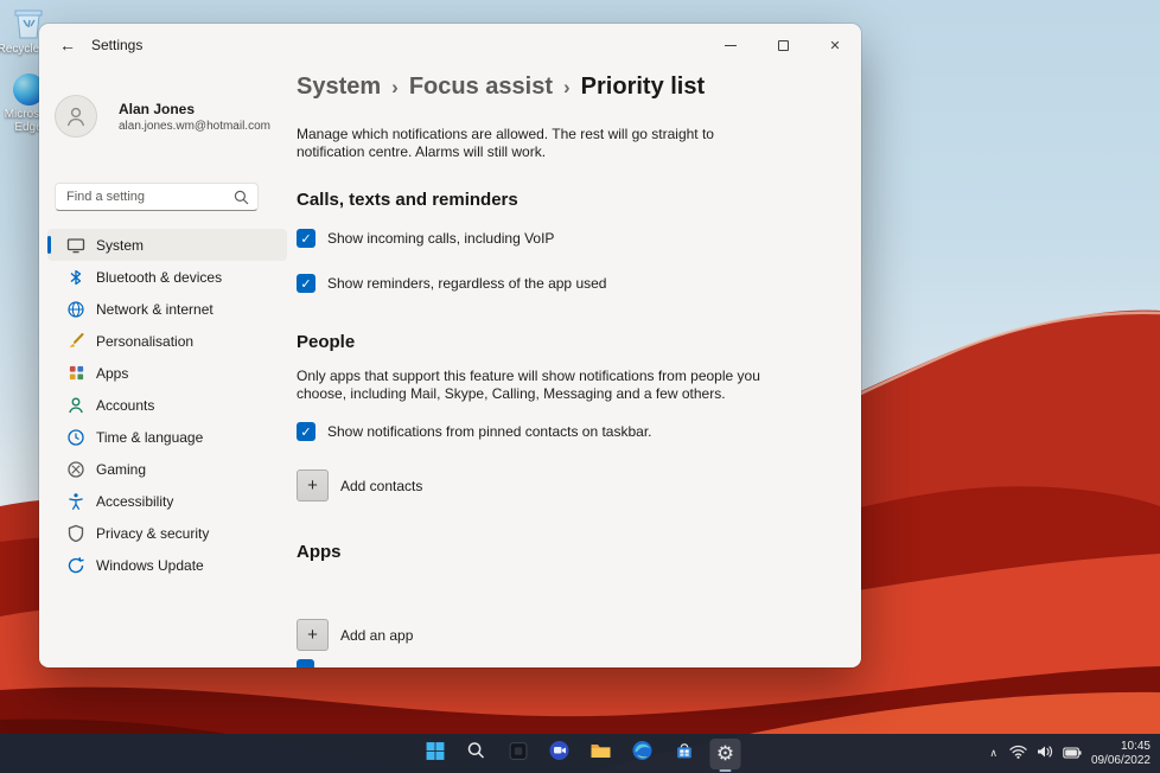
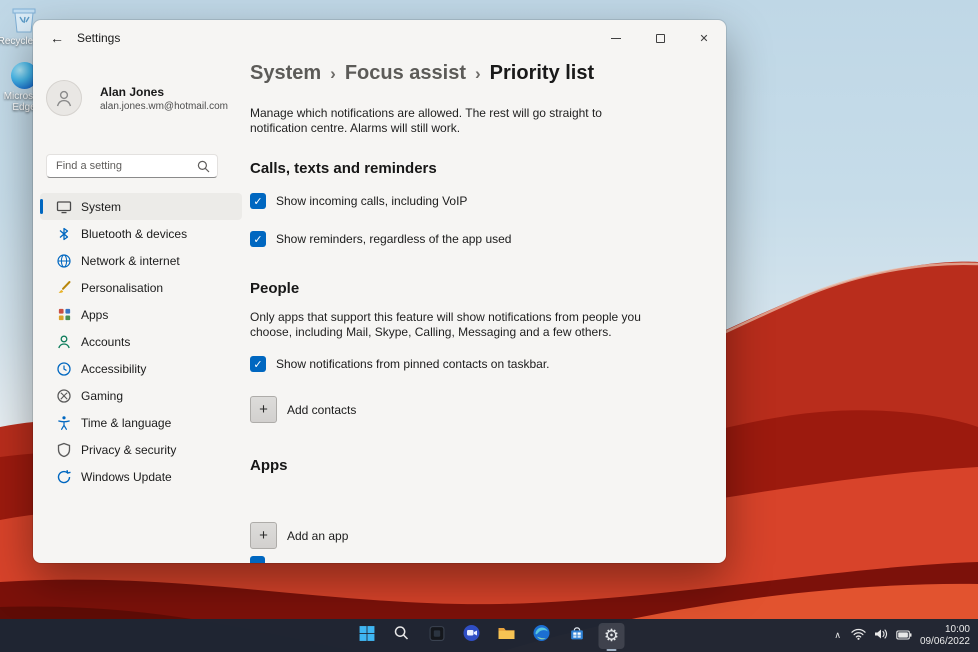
  Recycle
  ←
  Settings
  ✕
  Alan Jones
  alan.jones.wm@hotmail.com
  Find a setting
  System
  Bluetooth & devices
  Network & internet
  Personalisation
  Apps
  Accounts
- Time & language
+ Accessibility
  Gaming
- Accessibility
+ Time & language
  Privacy & security
  Windows Update
  System
  ›
  Focus assist
  ›
  Priority list
  Manage which notifications are allowed. The rest will go straight to notification centre. Alarms will still work.
  Calls, texts and reminders
  ✓
  Show incoming calls, including VoIP
  ✓
  Show reminders, regardless of the app used
  People
  Only apps that support this feature will show notifications from people you choose, including Mail, Skype, Calling, Messaging and a few others.
  ✓
  Show notifications from pinned contacts on taskbar.
  +
  Add contacts
  Apps
  +
  Add an app
  ⚙
  ∧
- 10:45
+ 10:00
  09/06/2022
